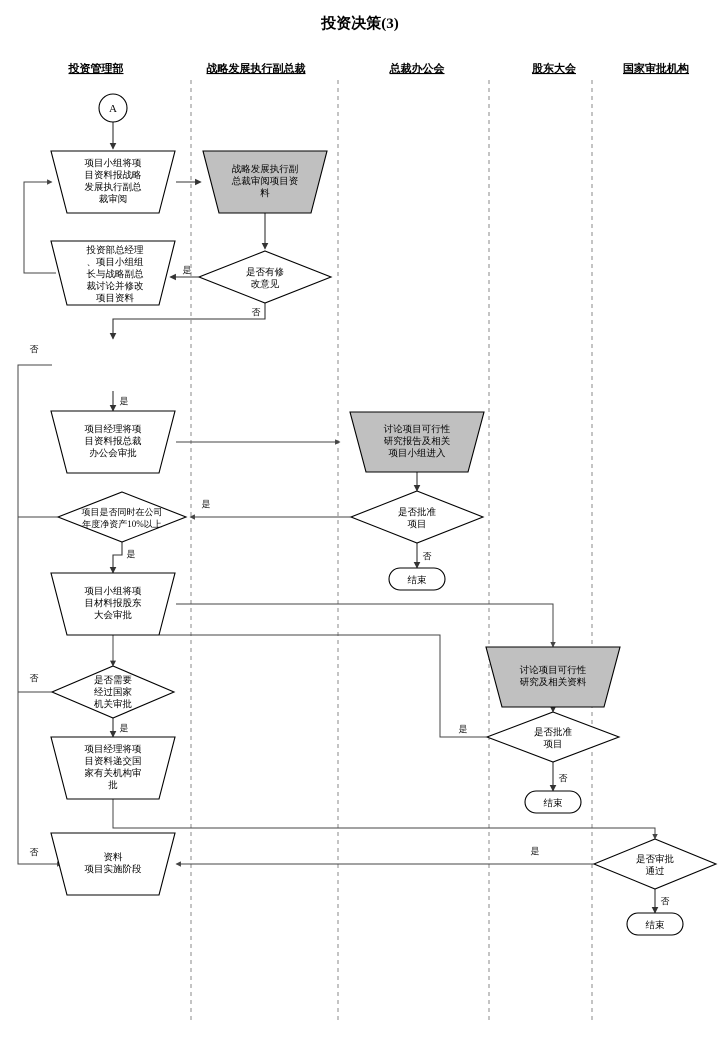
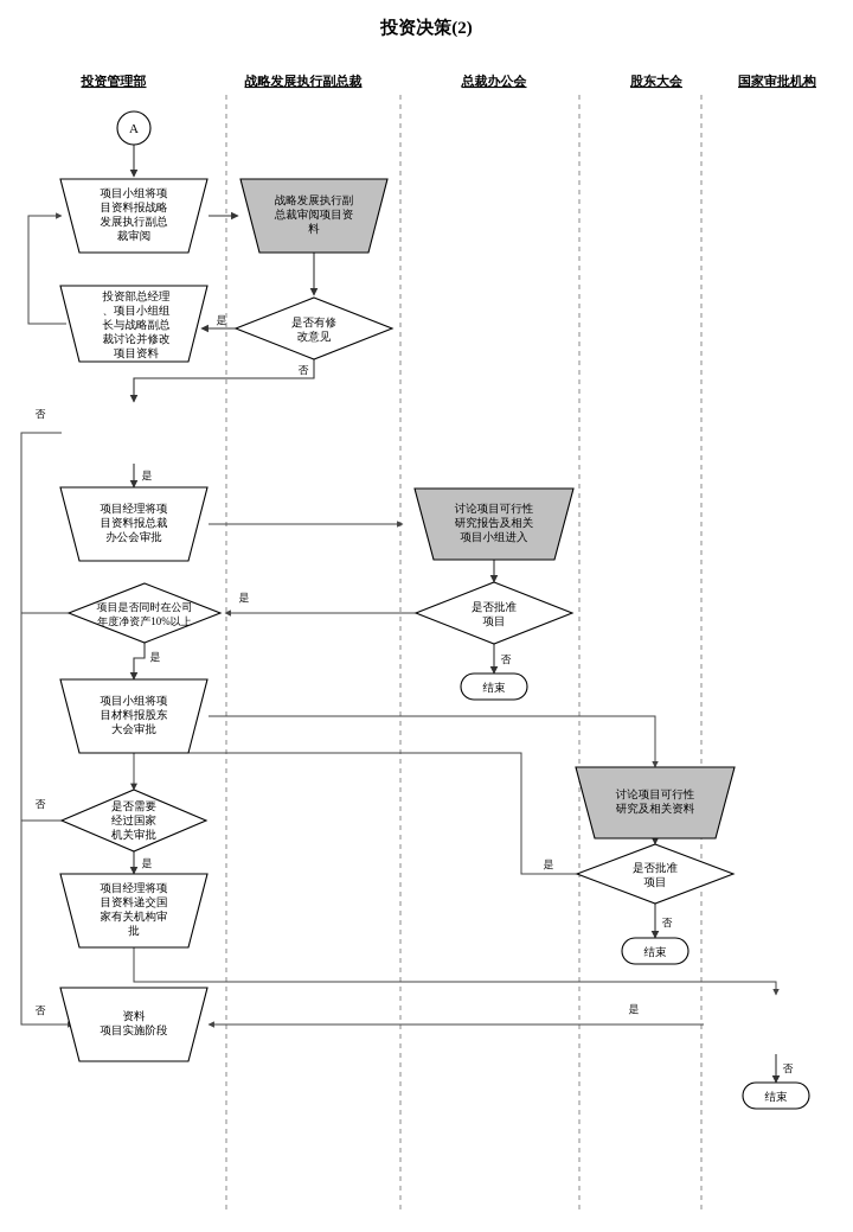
- 投资决策(3)
+ 投资决策(2)
  投资管理部
  战略发展执行副总裁
  总裁办公会
  股东大会
  国家审批机构
  A
  项目小组将项
  目资料报战略
  发展执行副总
  裁审阅
  战略发展执行副
  总裁审阅项目资
  料
  投资部总经理
  、项目小组组
  长与战略副总
  裁讨论并修改
  项目资料
  是否有修
  改意见
  项目经理将项
  目资料报总裁
  办公会审批
  讨论项目可行性
  研究报告及相关
  项目小组进入
  是否批准
  项目
  结束
  项目是否同时在公司
  年度净资产10%以上
  项目小组将项
  目材料报股东
  大会审批
  讨论项目可行性
  研究及相关资料
  是否批准
  项目
  结束
  是否需要
  经过国家
  机关审批
  项目经理将项
  目资料递交国
  家有关机构审
  批
- 是否审批
- 通过
  结束
  资料
  项目实施阶段
  是
  否
  否
  是
  是
  否
  是
  否
  是
  是
  否
  是
  否
  否
